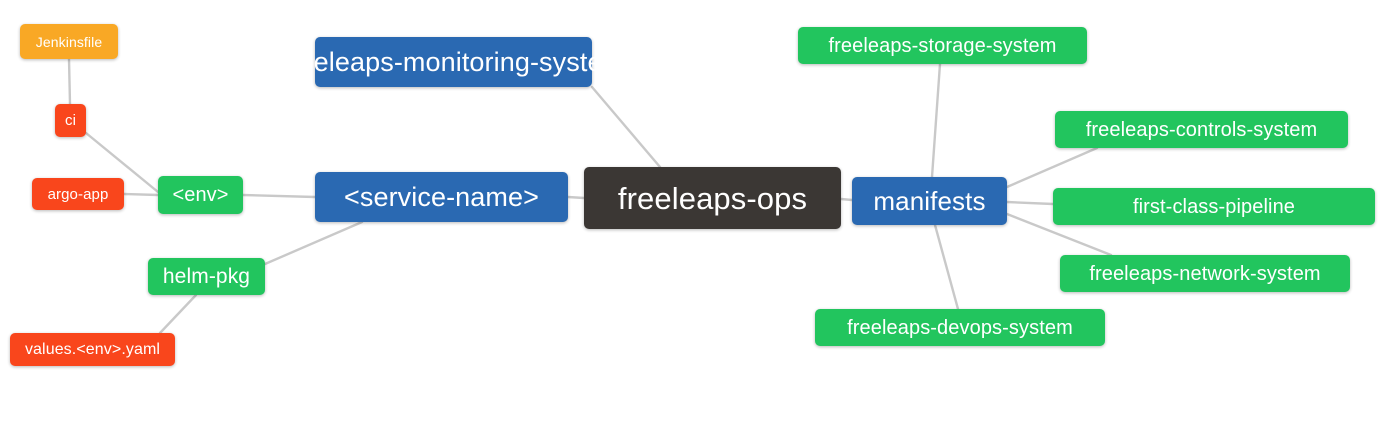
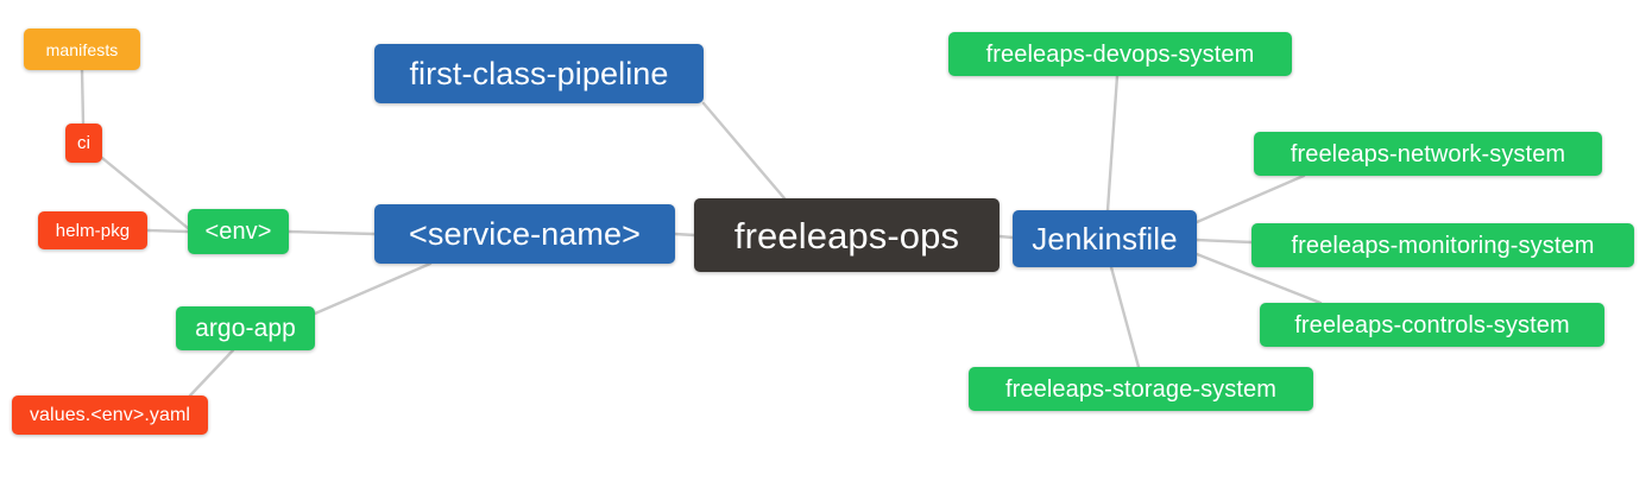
- Jenkinsfile
+ manifests
  ci
- argo-app
+ helm-pkg
  <env>
- helm-pkg
+ argo-app
  values.<env>.yaml
- freeleaps-monitoring-system
+ first-class-pipeline
  <service-name>
  freeleaps-ops
- manifests
+ Jenkinsfile
- freeleaps-storage-system
+ freeleaps-devops-system
- freeleaps-controls-system
+ freeleaps-network-system
- first-class-pipeline
+ freeleaps-monitoring-system
- freeleaps-network-system
+ freeleaps-controls-system
- freeleaps-devops-system
+ freeleaps-storage-system
